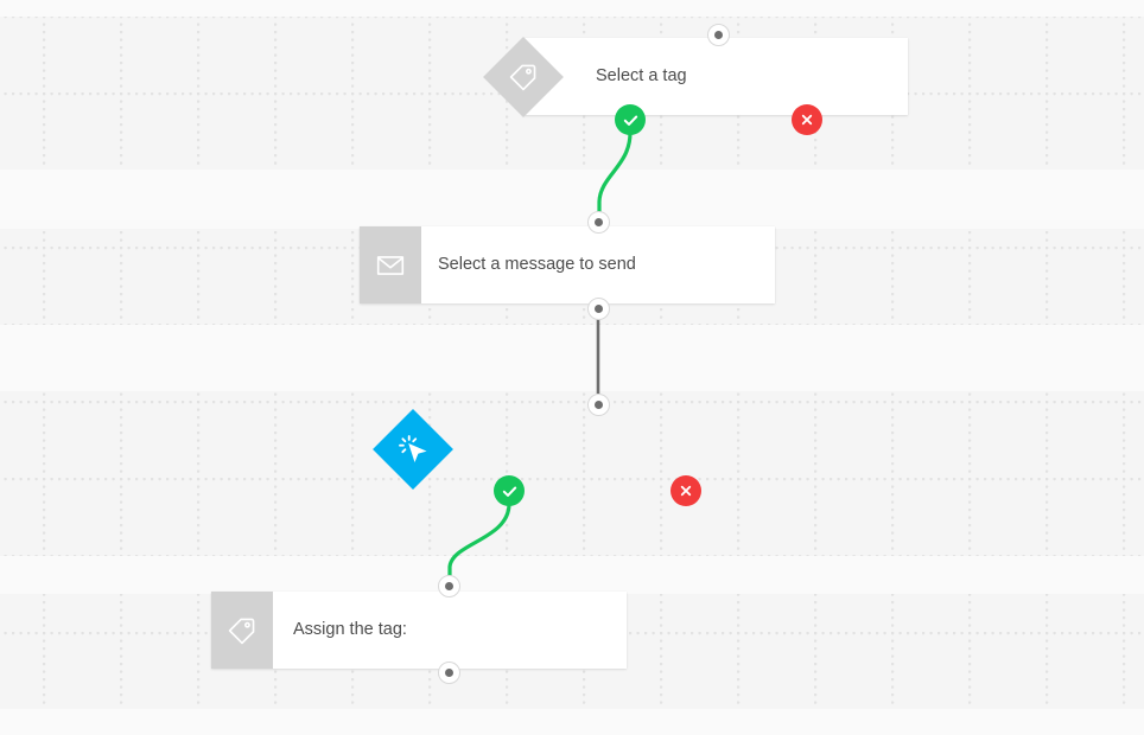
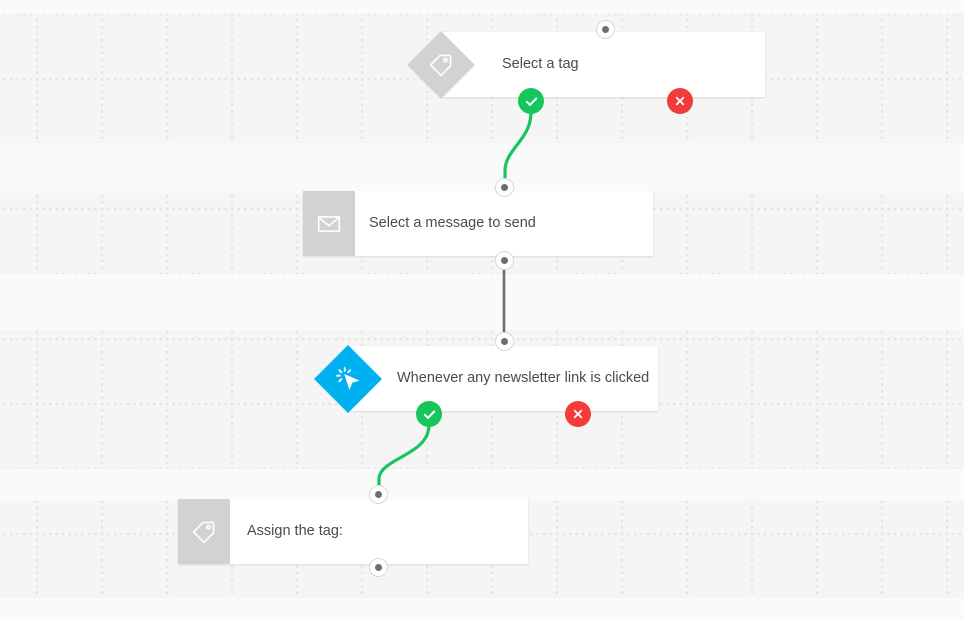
  Select a tag
  Select a message to send
+ Whenever any newsletter link is clicked
  Assign the tag:
